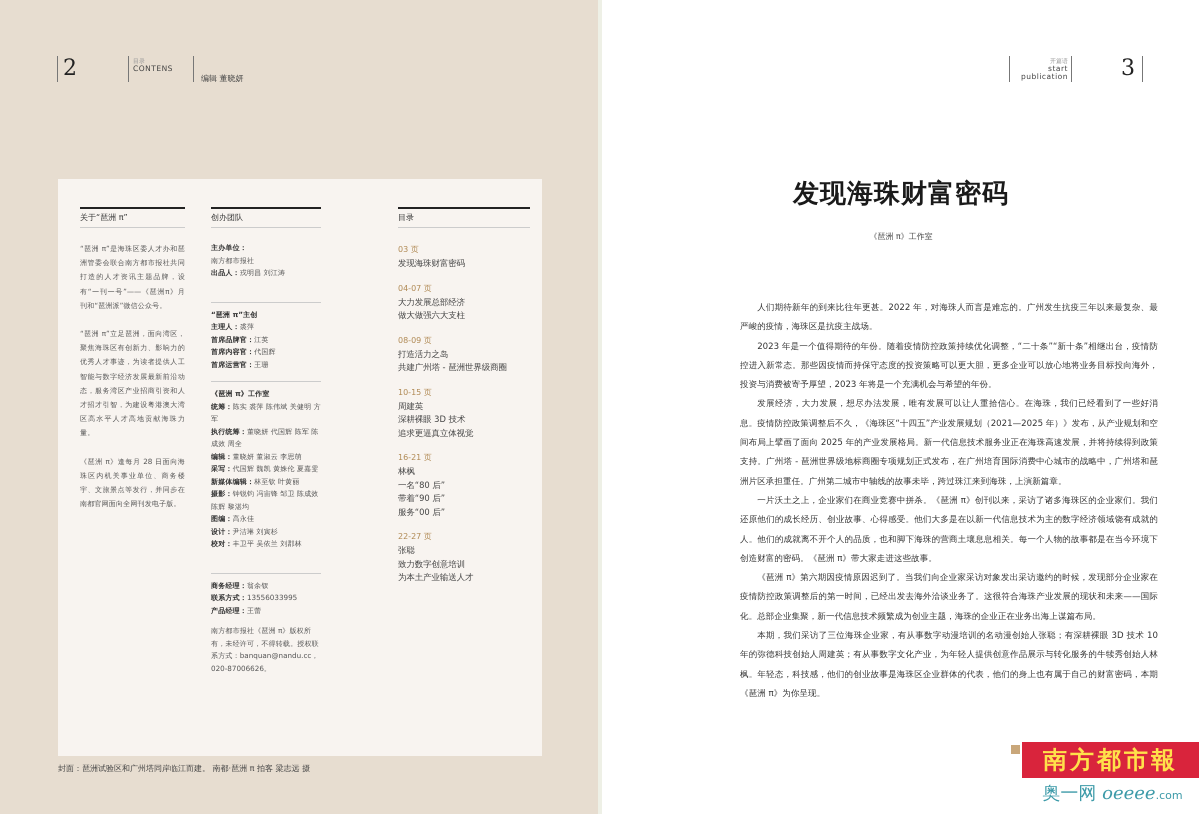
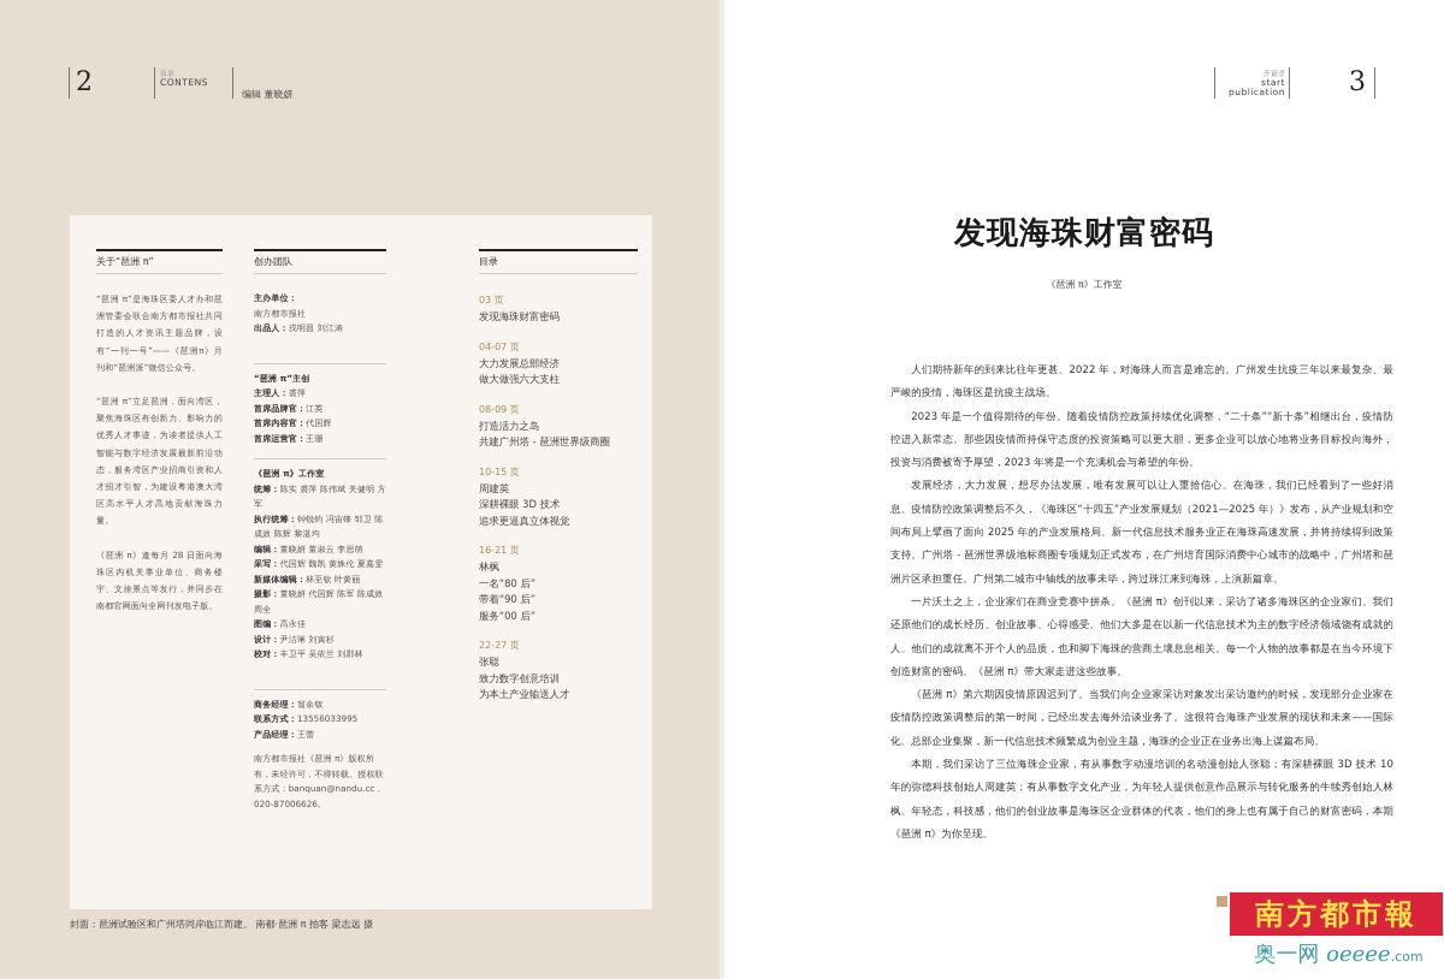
  2
  CONTENS
  编辑 董晓妍
  关于“琶洲 π”
  “琶洲 π”是海珠区委人才办和琶洲管委会联合南方都市报社共同打造的人才资讯主题品牌，设有“一刊一号”——《琶洲π》月刊和“琶洲派”微信公众号。
  “琶洲 π”立足琶洲，面向湾区，聚焦海珠区有创新力、影响力的优秀人才事迹，为读者提供人工智能与数字经济发展最新前沿动态，服务湾区产业招商引资和人才招才引智，为建设粤港澳大湾区高水平人才高地贡献海珠力量。
  《琶洲 π》逢每月 28 日面向海珠区内机关事业单位、商务楼宇、文旅景点等发行，并同步在南都官网面向全网刊发电子版。
  创办团队
  主办单位：
  南方都市报社
  出品人：戎明昌 刘江涛
  “琶洲 π”主创
  主理人：裘萍
  首席品牌官：江英
  首席内容官：代国辉
  首席运营官：王珊
  《琶洲 π》工作室
  统筹：陈实 裘萍 陈伟斌 关健明 方军
- 执行统筹：董晓妍 代国辉 陈军 陈成效 周全
+ 执行统筹：钟锐钧 冯宙锋 邹卫 陈成效 陈辉 黎湛均
  编辑：董晓妍 董淑云 李思萌
  采写：代国辉 魏凯 黄姝伦 夏嘉雯
  新媒体编辑：林至钦 叶黄丽
- 摄影：钟锐钧 冯宙锋 邹卫 陈成效 陈辉 黎湛均
+ 摄影：董晓妍 代国辉 陈军 陈成效 周全
  图编：高永佳
  设计：尹洁琳 刘寅杉
  校对：丰卫平 吴依兰 刘郡林
  商务经理：翁余钗
  联系方式：13556033995
  产品经理：王蕾
  南方都市报社《琶洲 π》版权所有，未经许可，不得转载。授权联系方式：banquan@nandu.cc，020-87006626。
  目录
  03 页
  发现海珠财富密码
  04-07 页
  大力发展总部经济
  做大做强六大支柱
  08-09 页
  打造活力之岛
  共建广州塔 - 琶洲世界级商圈
  10-15 页
  周建英
  深耕裸眼 3D 技术
  追求更逼真立体视觉
  16-21 页
  林枫
  一名“80 后”
  带着“90 后”
  服务“00 后”
  22-27 页
  张聪
  致力数字创意培训
  为本土产业输送人才
  封面：琶洲试验区和广州塔同岸临江而建。 南都·琶洲 π 拍客 梁志远 摄
  start
  publication
  3
  发现海珠财富密码
  《琶洲 π》工作室
  人们期待新年的到来比往年更甚。2022 年，对海珠人而言是难忘的。广州发生抗疫三年以来最复杂、最严峻的疫情，海珠区是抗疫主战场。
  2023 年是一个值得期待的年份。随着疫情防控政策持续优化调整，“二十条”“新十条”相继出台，疫情防控进入新常态。那些因疫情而持保守态度的投资策略可以更大胆，更多企业可以放心地将业务目标投向海外，投资与消费被寄予厚望，2023 年将是一个充满机会与希望的年份。
  发展经济，大力发展，想尽办法发展，唯有发展可以让人重拾信心。在海珠，我们已经看到了一些好消息。疫情防控政策调整后不久，《海珠区“十四五”产业发展规划（2021—2025 年）》发布，从产业规划和空间布局上擘画了面向 2025 年的产业发展格局。新一代信息技术服务业正在海珠高速发展，并将持续得到政策支持。广州塔 - 琶洲世界级地标商圈专项规划正式发布，在广州培育国际消费中心城市的战略中，广州塔和琶洲片区承担重任。广州第二城市中轴线的故事未毕，跨过珠江来到海珠，上演新篇章。
  一片沃土之上，企业家们在商业竞赛中拼杀。《琶洲 π》创刊以来，采访了诸多海珠区的企业家们。我们还原他们的成长经历、创业故事、心得感受。他们大多是在以新一代信息技术为主的数字经济领域饶有成就的人。他们的成就离不开个人的品质，也和脚下海珠的营商土壤息息相关。每一个人物的故事都是在当今环境下创造财富的密码。《琶洲 π》带大家走进这些故事。
  《琶洲 π》第六期因疫情原因迟到了。当我们向企业家采访对象发出采访邀约的时候，发现部分企业家在疫情防控政策调整后的第一时间，已经出发去海外洽谈业务了。这很符合海珠产业发展的现状和未来——国际化。总部企业集聚，新一代信息技术频繁成为创业主题，海珠的企业正在业务出海上谋篇布局。
  本期，我们采访了三位海珠企业家，有从事数字动漫培训的名动漫创始人张聪；有深耕裸眼 3D 技术 10 年的弥德科技创始人周建英；有从事数字文化产业，为年轻人提供创意作品展示与转化服务的牛犊秀创始人林枫。年轻态，科技感，他们的创业故事是海珠区企业群体的代表，他们的身上也有属于自己的财富密码，本期《琶洲 π》为你呈现。
  南方都市報
  奥一网 oeeee.com
